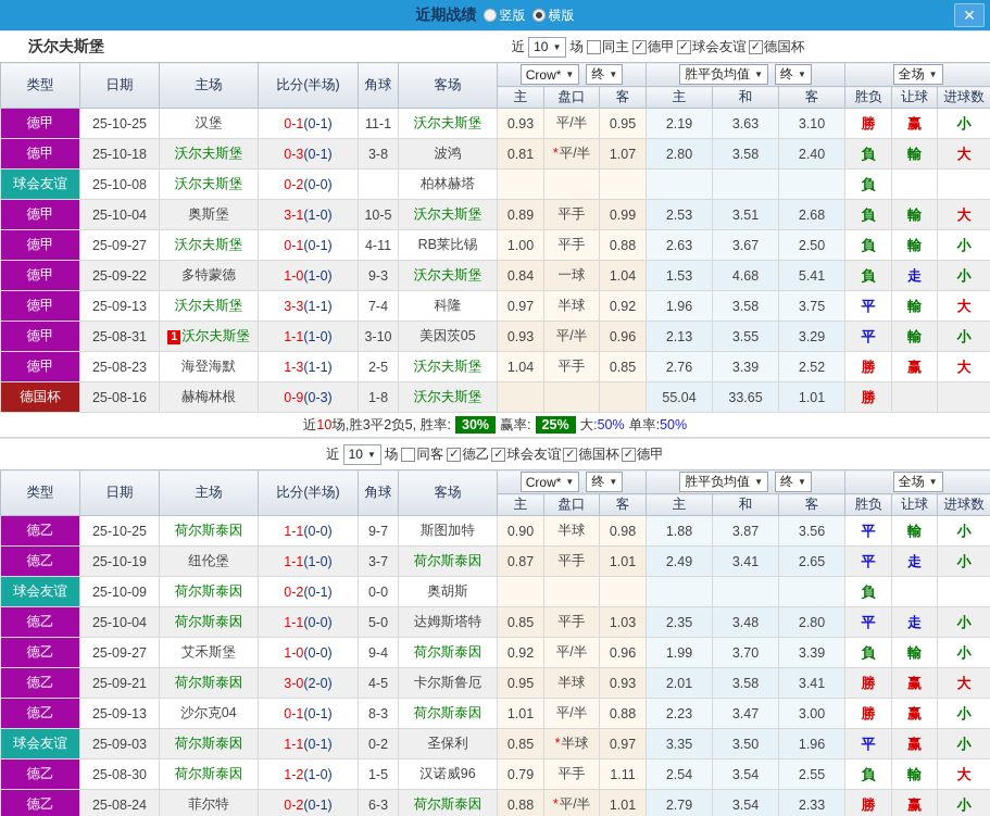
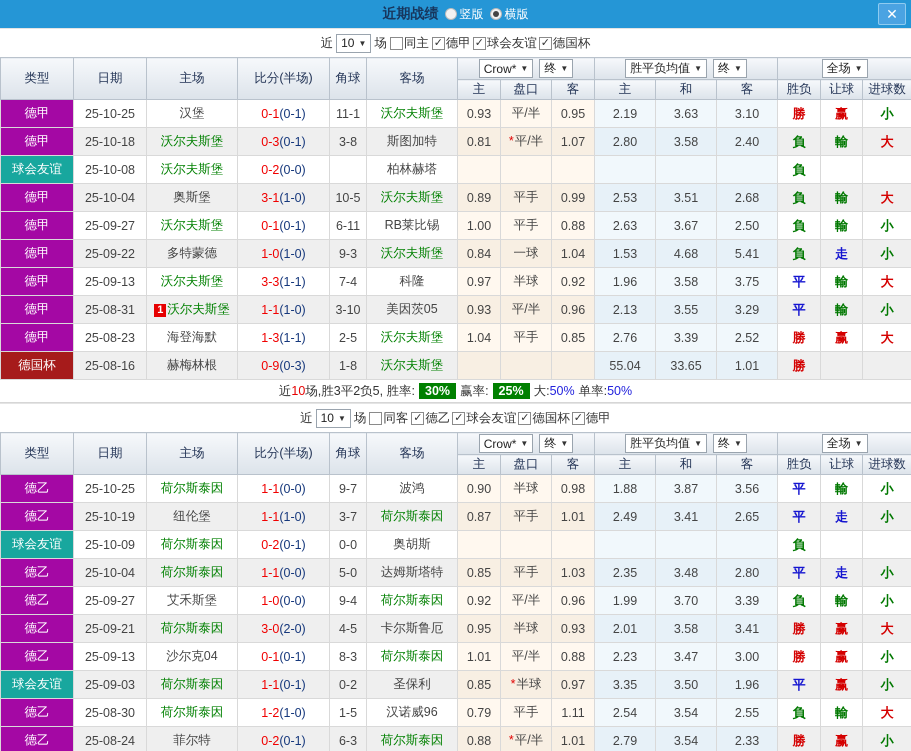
  近期战绩
  竖版
  横版
  ✕
- 沃尔夫斯堡
  近
  10
  ▼
  场
  同主
  ✓
  德甲
  ✓
  球会友谊
  ✓
  德国杯
  类型	日期	主场	比分(半场)	角球	客场	Crow* ▼ 终 ▼	胜平负均值 ▼ 终 ▼	全场 ▼
  主	盘口	客	主	和	客	胜负	让球	进球数
  德甲	25-10-25	汉堡	0-1(0-1)	11-1	沃尔夫斯堡	0.93	平/半	0.95	2.19	3.63	3.10	勝	赢	小
- 德甲	25-10-18	沃尔夫斯堡	0-3(0-1)	3-8	波鸿	0.81	*平/半	1.07	2.80	3.58	2.40	負	輸	大
+ 德甲	25-10-18	沃尔夫斯堡	0-3(0-1)	3-8	斯图加特	0.81	*平/半	1.07	2.80	3.58	2.40	負	輸	大
  球会友谊	25-10-08	沃尔夫斯堡	0-2(0-0)		柏林赫塔							負
  德甲	25-10-04	奥斯堡	3-1(1-0)	10-5	沃尔夫斯堡	0.89	平手	0.99	2.53	3.51	2.68	負	輸	大
- 德甲	25-09-27	沃尔夫斯堡	0-1(0-1)	4-11	RB莱比锡	1.00	平手	0.88	2.63	3.67	2.50	負	輸	小
+ 德甲	25-09-27	沃尔夫斯堡	0-1(0-1)	6-11	RB莱比锡	1.00	平手	0.88	2.63	3.67	2.50	負	輸	小
  德甲	25-09-22	多特蒙德	1-0(1-0)	9-3	沃尔夫斯堡	0.84	一球	1.04	1.53	4.68	5.41	負	走	小
  德甲	25-09-13	沃尔夫斯堡	3-3(1-1)	7-4	科隆	0.97	半球	0.92	1.96	3.58	3.75	平	輸	大
  德甲	25-08-31	1 沃尔夫斯堡	1-1(1-0)	3-10	美因茨05	0.93	平/半	0.96	2.13	3.55	3.29	平	輸	小
  德甲	25-08-23	海登海默	1-3(1-1)	2-5	沃尔夫斯堡	1.04	平手	0.85	2.76	3.39	2.52	勝	赢	大
  德国杯	25-08-16	赫梅林根	0-9(0-3)	1-8	沃尔夫斯堡				55.04	33.65	1.01	勝
  近10场,胜3平2负5, 胜率:
  30%
  赢率:
  25%
  大:50%
  单率:50%
  近
  10
  ▼
  场
  同客
  ✓
  德乙
  ✓
  球会友谊
  ✓
  德国杯
  ✓
  德甲
  类型	日期	主场	比分(半场)	角球	客场	Crow* ▼ 终 ▼	胜平负均值 ▼ 终 ▼	全场 ▼
  主	盘口	客	主	和	客	胜负	让球	进球数
- 德乙	25-10-25	荷尔斯泰因	1-1(0-0)	9-7	斯图加特	0.90	半球	0.98	1.88	3.87	3.56	平	輸	小
+ 德乙	25-10-25	荷尔斯泰因	1-1(0-0)	9-7	波鸿	0.90	半球	0.98	1.88	3.87	3.56	平	輸	小
  德乙	25-10-19	纽伦堡	1-1(1-0)	3-7	荷尔斯泰因	0.87	平手	1.01	2.49	3.41	2.65	平	走	小
  球会友谊	25-10-09	荷尔斯泰因	0-2(0-1)	0-0	奥胡斯							負
  德乙	25-10-04	荷尔斯泰因	1-1(0-0)	5-0	达姆斯塔特	0.85	平手	1.03	2.35	3.48	2.80	平	走	小
  德乙	25-09-27	艾禾斯堡	1-0(0-0)	9-4	荷尔斯泰因	0.92	平/半	0.96	1.99	3.70	3.39	負	輸	小
  德乙	25-09-21	荷尔斯泰因	3-0(2-0)	4-5	卡尔斯鲁厄	0.95	半球	0.93	2.01	3.58	3.41	勝	赢	大
  德乙	25-09-13	沙尔克04	0-1(0-1)	8-3	荷尔斯泰因	1.01	平/半	0.88	2.23	3.47	3.00	勝	赢	小
  球会友谊	25-09-03	荷尔斯泰因	1-1(0-1)	0-2	圣保利	0.85	*半球	0.97	3.35	3.50	1.96	平	赢	小
  德乙	25-08-30	荷尔斯泰因	1-2(1-0)	1-5	汉诺威96	0.79	平手	1.11	2.54	3.54	2.55	負	輸	大
  德乙	25-08-24	菲尔特	0-2(0-1)	6-3	荷尔斯泰因	0.88	*平/半	1.01	2.79	3.54	2.33	勝	赢	小
